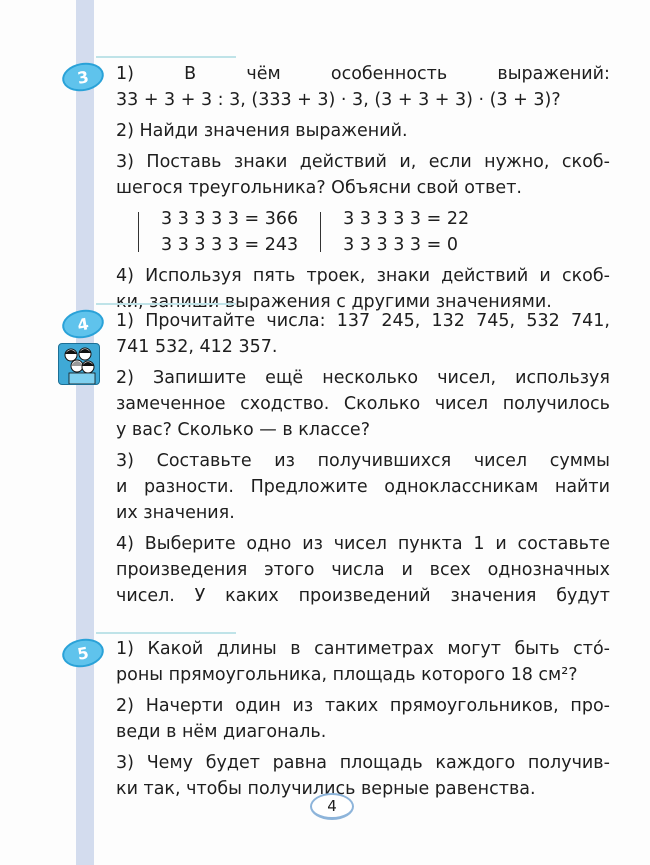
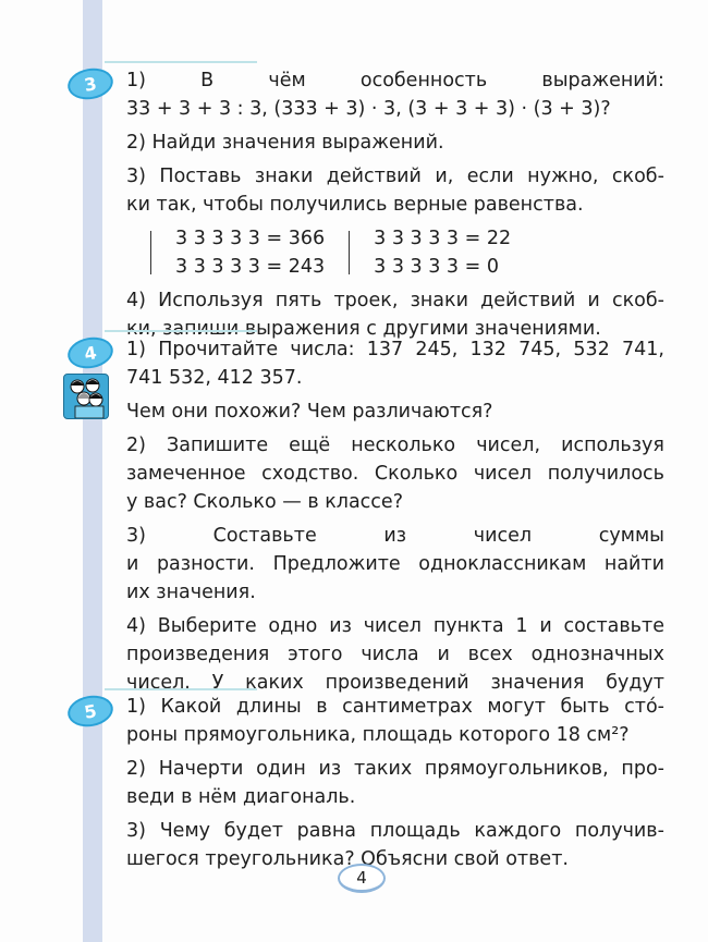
  1)
  В
  чём
  особенность
  выражений:
  33 + 3 + 3 : 3, (333 + 3) · 3, (3 + 3 + 3) · (3 + 3)?
  2) Найди значения выражений.
  3)
  Поставь
  знаки
  действий
  и,
  если
  нужно,
  скоб-
- шегося треугольника? Объясни свой ответ.
+ ки так, чтобы получились верные равенства.
  3 3 3 3 3 = 366
  3 3 3 3 3 = 243
  3 3 3 3 3 = 22
  3 3 3 3 3 = 0
  4)
  Используя
  пять
  троек,
  знаки
  действий
  и
  скоб-
  ки, запиши выражения с другими значениями.
  1)
  Прочитайте
  числа:
  137
  245,
  132
  745,
  532
  741,
  741 532, 412 357.
+ Чем они похожи? Чем различаются?
  2)
  Запишите
  ещё
  несколько
  чисел,
  используя
  замеченное
  сходство.
  Сколько
  чисел
  получилось
  у вас? Сколько — в классе?
  3)
  Составьте
  из
- получившихся
  чисел
  суммы
  и
  разности.
  Предложите
  одноклассникам
  найти
  их значения.
  4)
  Выберите
  одно
  из
  чисел
  пункта
  1
  и
  составьте
  произведения
  этого
  числа
  и
  всех
  однозначных
  чисел.
  У
  каких
  произведений
  значения
  будут
  1)
  Какой
  длины
  в
  сантиметрах
  могут
  быть
  сто́-
  роны прямоугольника, площадь которого 18 см²?
  2)
  Начерти
  один
  из
  таких
  прямоугольников,
  про-
  веди в нём диагональ.
  3)
  Чему
  будет
  равна
  площадь
  каждого
  получив-
- ки так, чтобы получились верные равенства.
+ шегося треугольника? Объясни свой ответ.
  4
